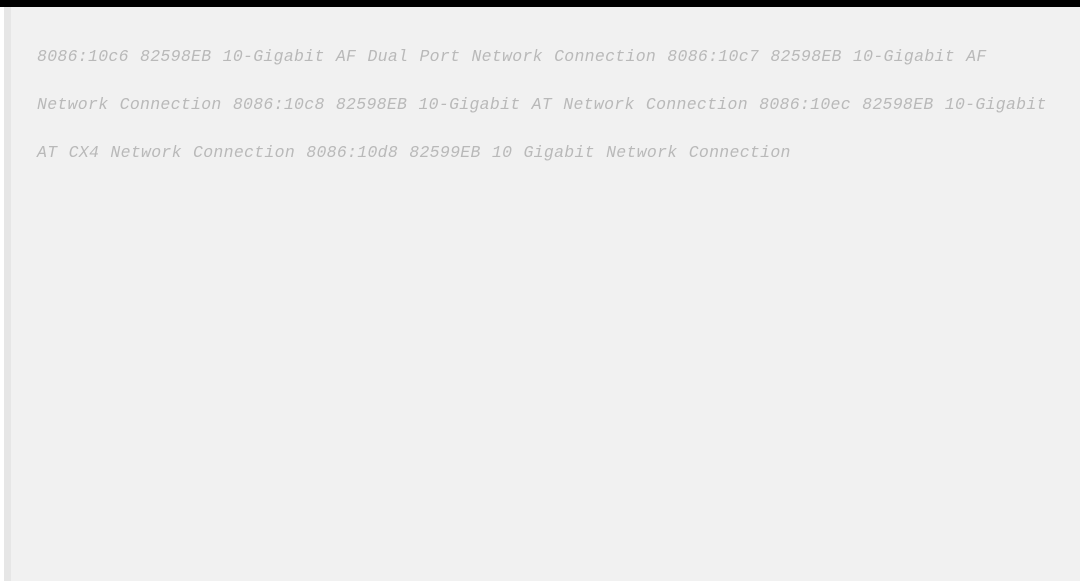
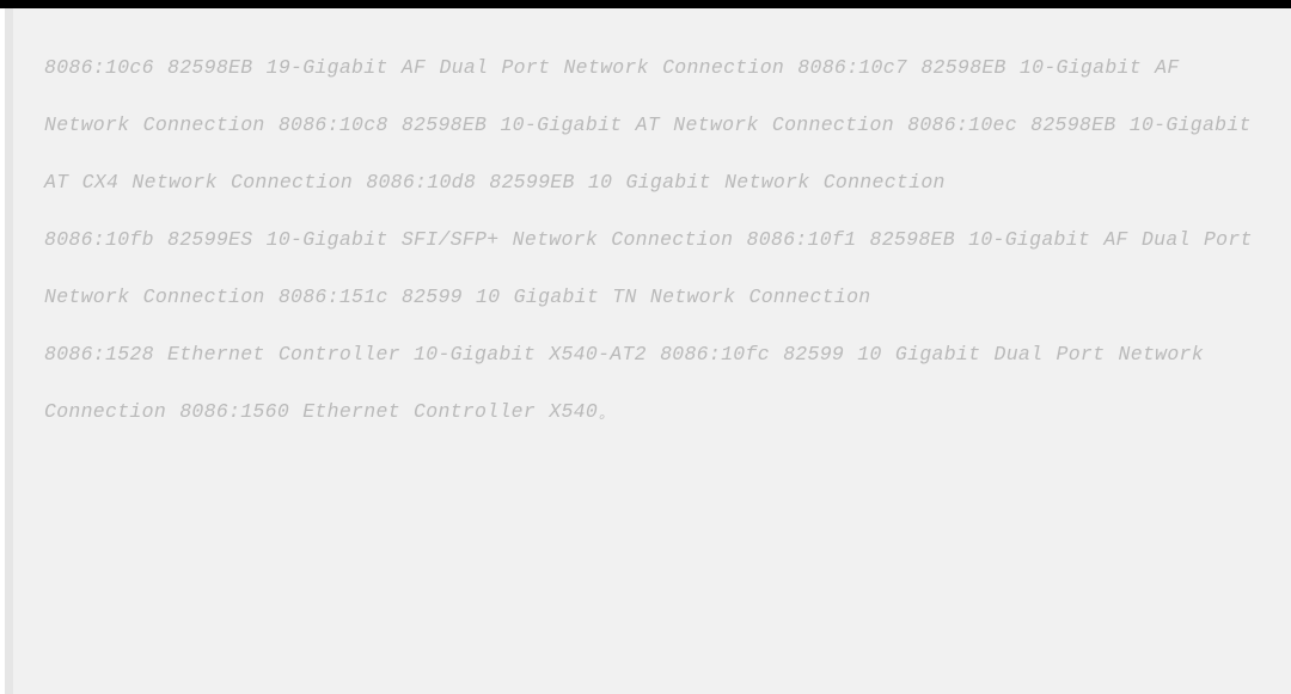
- 8086:10c6 82598EB 10-Gigabit AF Dual Port Network Connection 8086:10c7 82598EB 10-Gigabit AF Network Connection 8086:10c8 82598EB 10-Gigabit AT Network Connection 8086:10ec 82598EB 10-Gigabit AT CX4 Network Connection 8086:10d8 82599EB 10 Gigabit Network Connection
+ 8086:10c6 82598EB 19-Gigabit AF Dual Port Network Connection 8086:10c7 82598EB 10-Gigabit AF Network Connection 8086:10c8 82598EB 10-Gigabit AT Network Connection 8086:10ec 82598EB 10-Gigabit AT CX4 Network Connection 8086:10d8 82599EB 10 Gigabit Network Connection
+ 8086:10fb 82599ES 10-Gigabit SFI/SFP+ Network Connection 8086:10f1 82598EB 10-Gigabit AF Dual Port Network Connection 8086:151c 82599 10 Gigabit TN Network Connection
+ 8086:1528 Ethernet Controller 10-Gigabit X540-AT2 8086:10fc 82599 10 Gigabit Dual Port Network Connection 8086:1560 Ethernet Controller X540。
